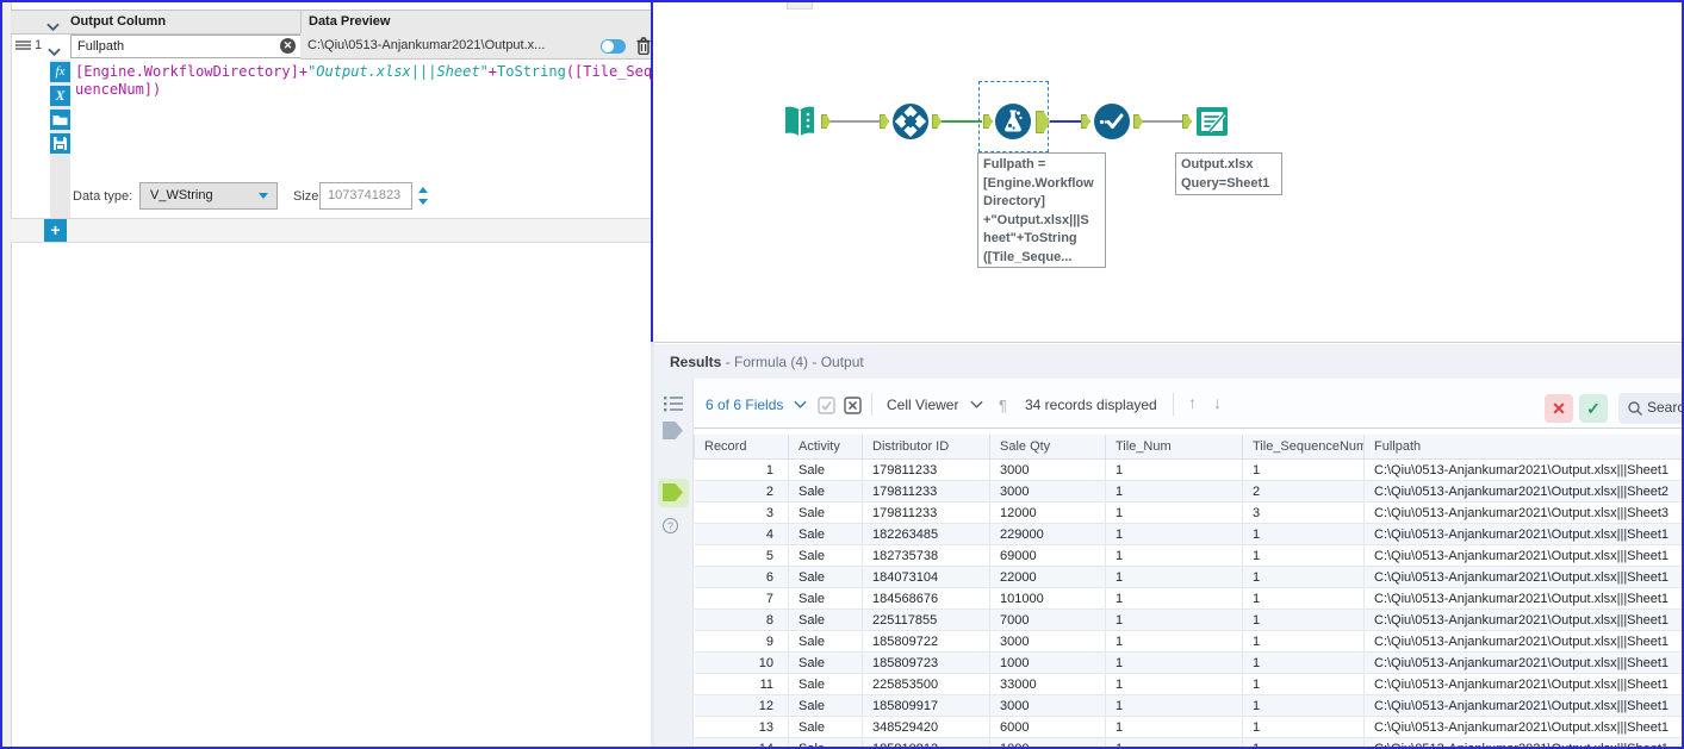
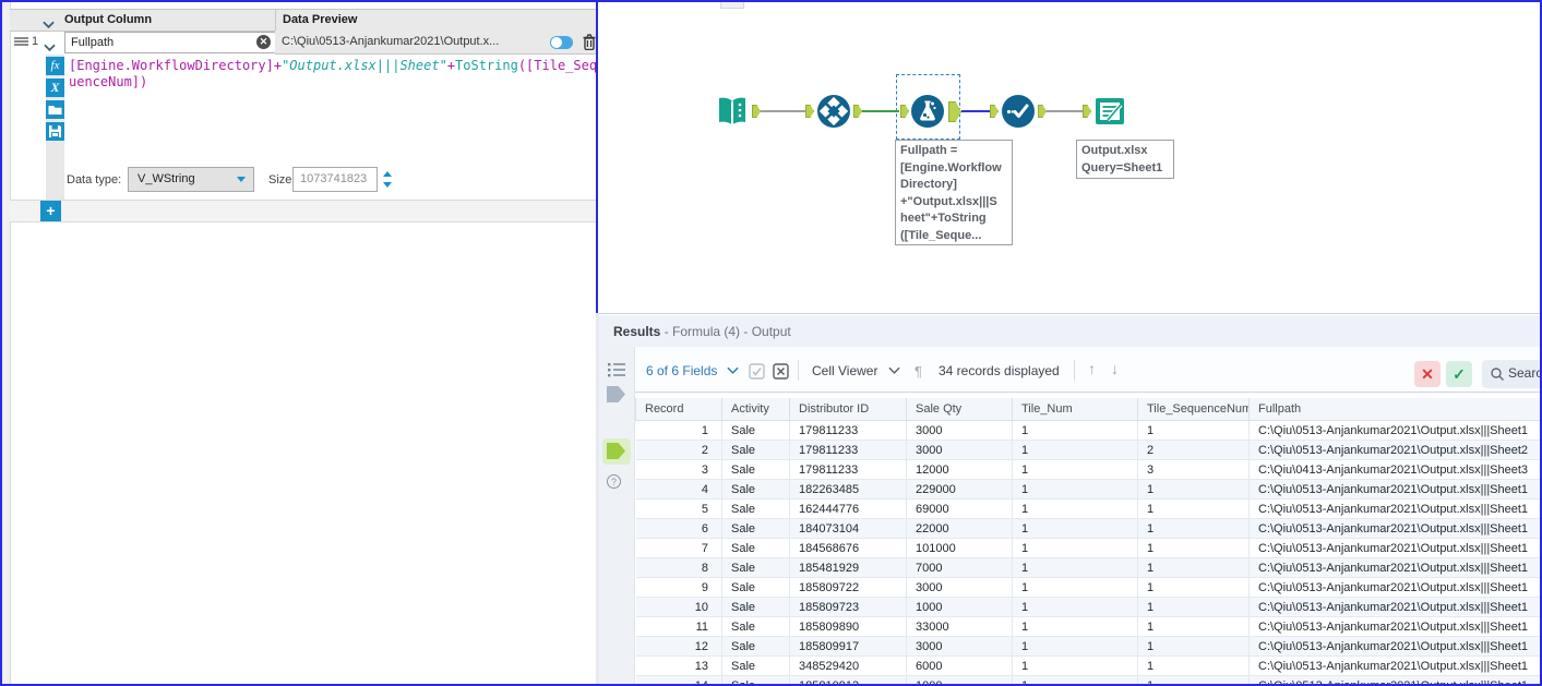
  Output Column
  Data Preview
  1
  Fullpath
  ✕
  C:\Qiu\0513-Anjankumar2021\Output.x...
  fx
  X
  [Engine.WorkflowDirectory]+"Output.xlsx|||Sheet"+ToString([Tile_SequenceNum])
  Data type:
  V_WString
  Size
  1073741823
  +
  Fullpath =
  [Engine.Workflow
  Directory]
  +"Output.xlsx|||S
  heet"+ToString
  ([Tile_Seque...
  Output.xlsx
  Query=Sheet1
  Results - Formula (4) - Output
  6 of 6 Fields
  Cell Viewer
  ¶
  34 records displayed
  ↑
  ↓
  ✕
  ✓
  Searc
  ?
  Record	Activity	Distributor ID	Sale Qty	Tile_Num	Tile_SequenceNum	Fullpath
  1	Sale	179811233	3000	1	1	C:\Qiu\0513-Anjankumar2021\Output.xlsx|||Sheet1
  2	Sale	179811233	3000	1	2	C:\Qiu\0513-Anjankumar2021\Output.xlsx|||Sheet2
- 3	Sale	179811233	12000	1	3	C:\Qiu\0513-Anjankumar2021\Output.xlsx|||Sheet3
+ 3	Sale	179811233	12000	1	3	C:\Qiu\0413-Anjankumar2021\Output.xlsx|||Sheet3
  4	Sale	182263485	229000	1	1	C:\Qiu\0513-Anjankumar2021\Output.xlsx|||Sheet1
- 5	Sale	182735738	69000	1	1	C:\Qiu\0513-Anjankumar2021\Output.xlsx|||Sheet1
+ 5	Sale	162444776	69000	1	1	C:\Qiu\0513-Anjankumar2021\Output.xlsx|||Sheet1
  6	Sale	184073104	22000	1	1	C:\Qiu\0513-Anjankumar2021\Output.xlsx|||Sheet1
  7	Sale	184568676	101000	1	1	C:\Qiu\0513-Anjankumar2021\Output.xlsx|||Sheet1
- 8	Sale	225117855	7000	1	1	C:\Qiu\0513-Anjankumar2021\Output.xlsx|||Sheet1
+ 8	Sale	185481929	7000	1	1	C:\Qiu\0513-Anjankumar2021\Output.xlsx|||Sheet1
  9	Sale	185809722	3000	1	1	C:\Qiu\0513-Anjankumar2021\Output.xlsx|||Sheet1
  10	Sale	185809723	1000	1	1	C:\Qiu\0513-Anjankumar2021\Output.xlsx|||Sheet1
- 11	Sale	225853500	33000	1	1	C:\Qiu\0513-Anjankumar2021\Output.xlsx|||Sheet1
+ 11	Sale	185809890	33000	1	1	C:\Qiu\0513-Anjankumar2021\Output.xlsx|||Sheet1
  12	Sale	185809917	3000	1	1	C:\Qiu\0513-Anjankumar2021\Output.xlsx|||Sheet1
  13	Sale	348529420	6000	1	1	C:\Qiu\0513-Anjankumar2021\Output.xlsx|||Sheet1
